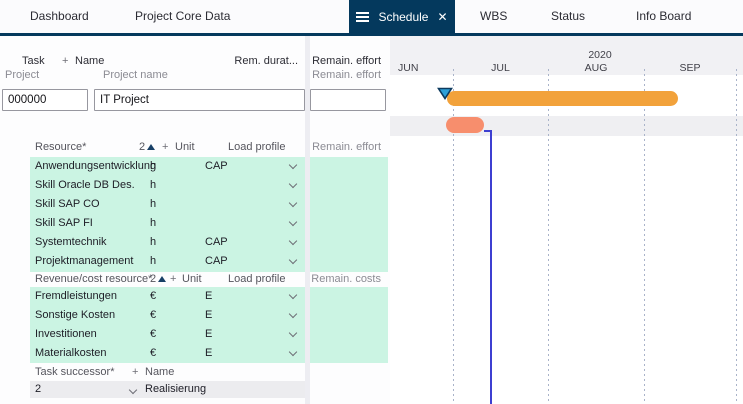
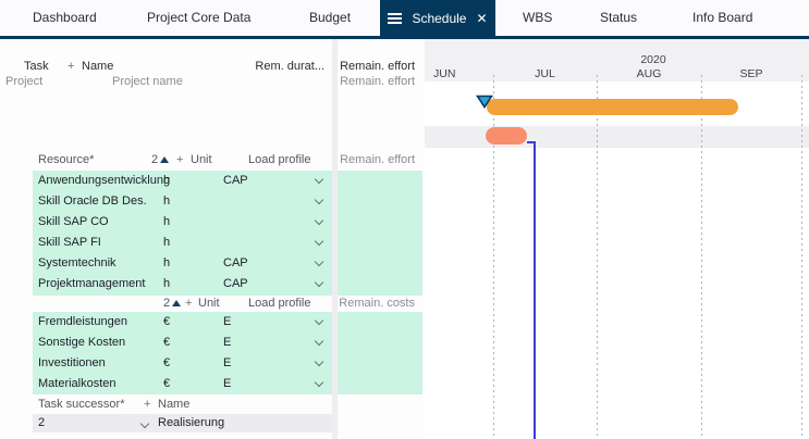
  Dashboard
  Project Core Data
+ Budget
  Schedule
  ✕
  WBS
  Status
  Info Board
  Task
  +
  Name
  Rem. durat...
  Remain. effort
  Project
  Project name
  Remain. effort
- 000000
- IT Project
  Resource*
  2
  +
  Unit
  Load profile
  Remain. effort
  Anwendungsentwicklung
  h
  CAP
  Skill Oracle DB Des.
  h
  Skill SAP CO
  h
  Skill SAP FI
  h
  Systemtechnik
  h
  CAP
  Projektmanagement
  h
  CAP
- Revenue/cost resource*
  2
  +
  Unit
  Load profile
  Remain. costs
  Fremdleistungen
  €
  E
  Sonstige Kosten
  €
  E
  Investitionen
  €
  E
  Materialkosten
  €
  E
  Task successor*
  +
  Name
  2
  Realisierung
  2020
  JUN
  JUL
  AUG
  SEP
